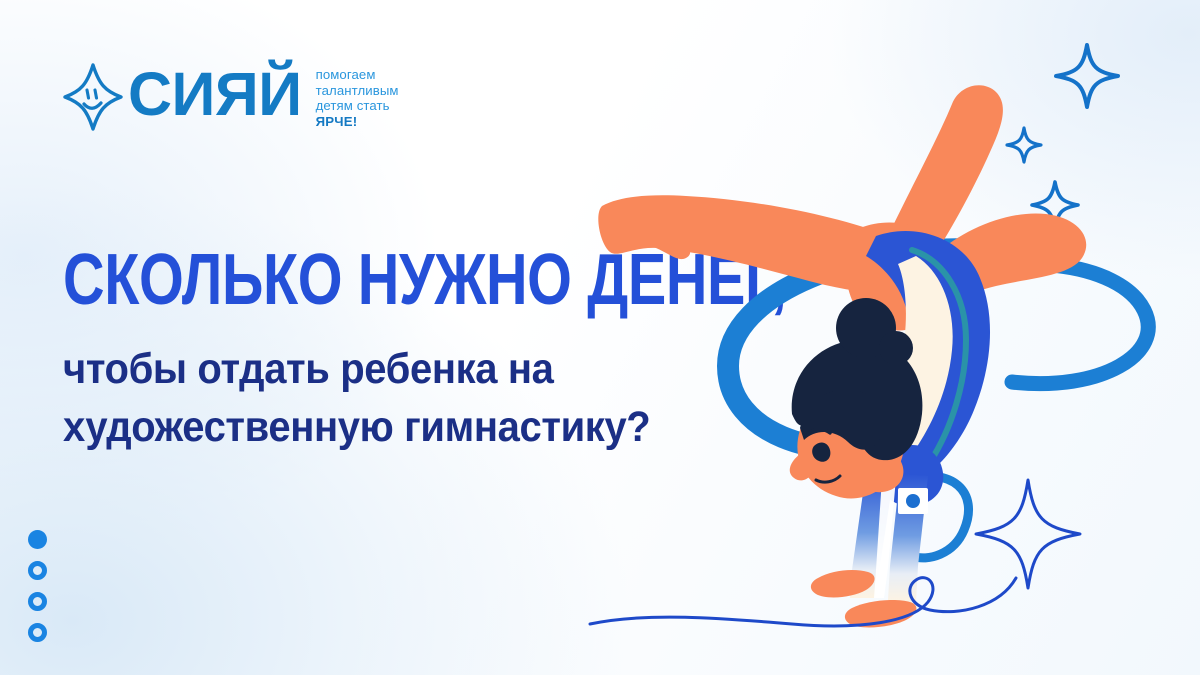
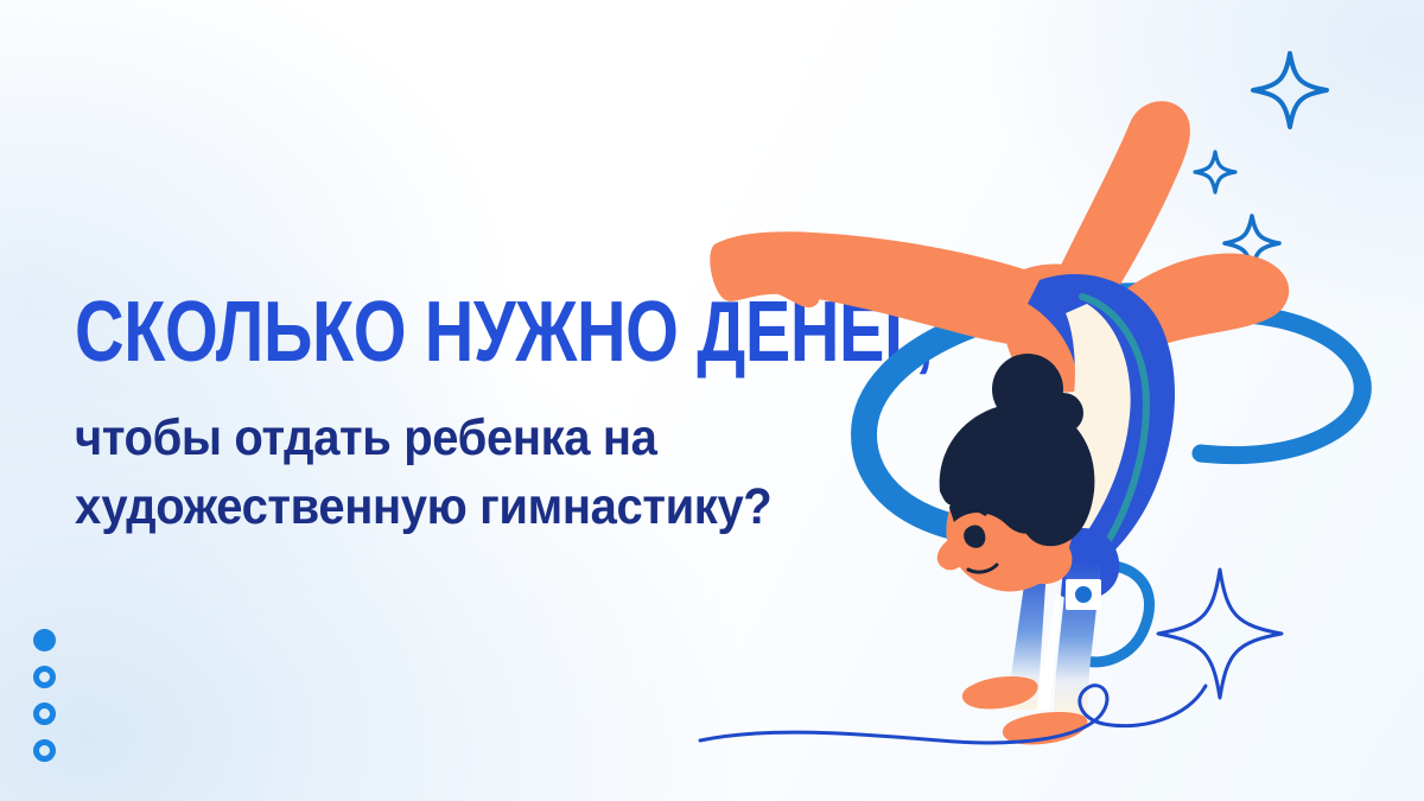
- СИЯЙ
- помогаем
- талантливым
- детям стать
- ЯРЧЕ!
  СКОЛЬКО НУЖНО ДЕ
  чтобы отдать ребенка на
  художественную гимнастику?
